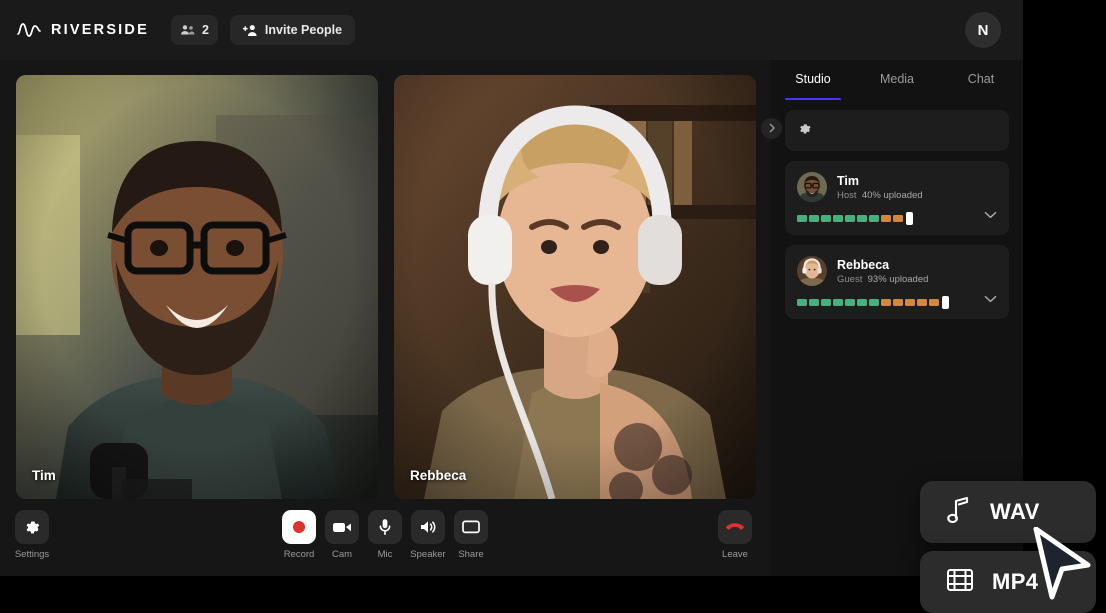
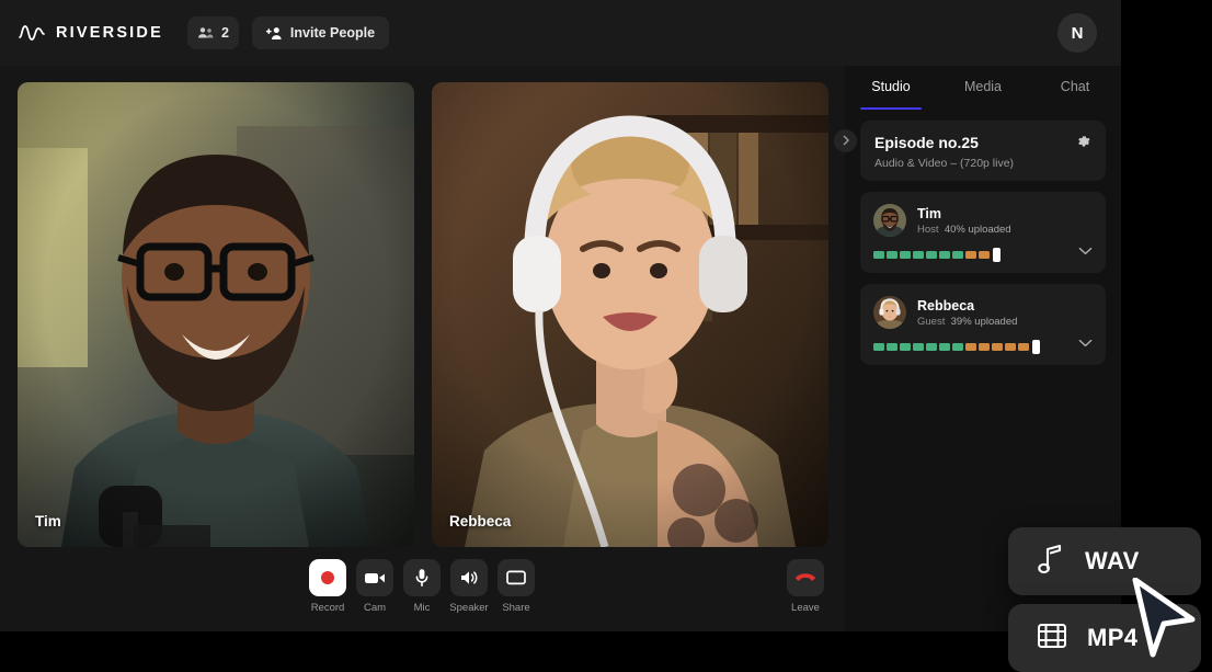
  RIVERSIDE
  2
  Invite People
  N
  Tim
  Rebbeca
- Settings
  Record
  Cam
  Mic
  Speaker
  Share
  Leave
  Studio
  Media
  Chat
+ Episode no.25
+ Audio & Video – (720p live)
  Tim
  Host 40% uploaded
  Rebbeca
- Guest 93% uploaded
+ Guest 39% uploaded
  WAV
  MP4
